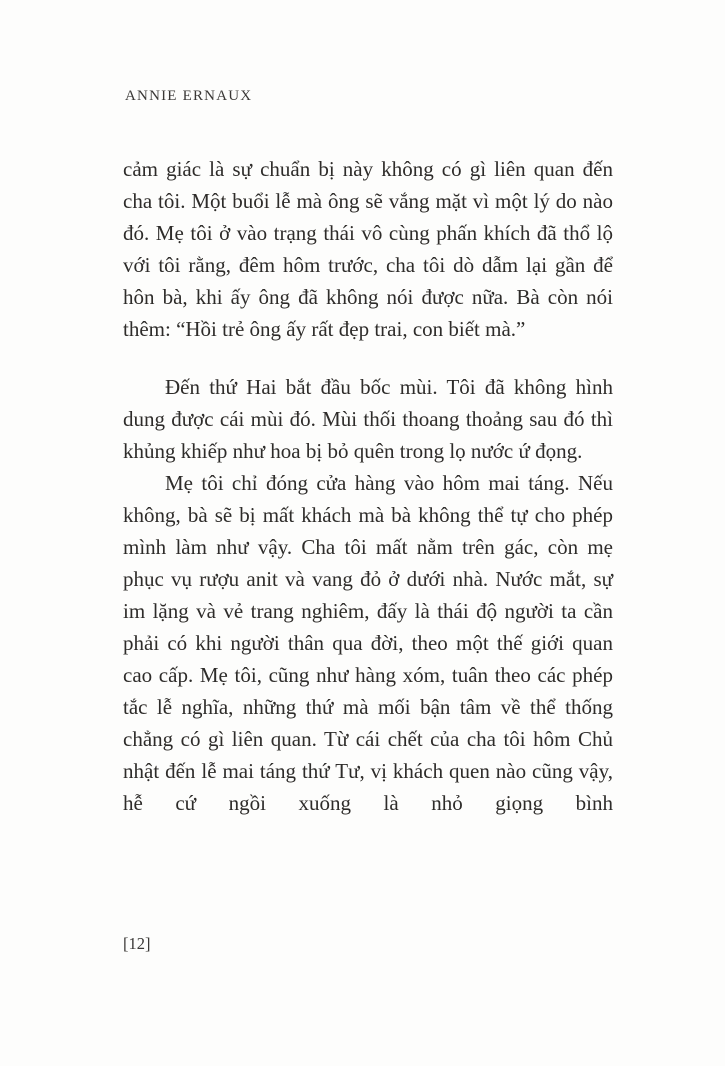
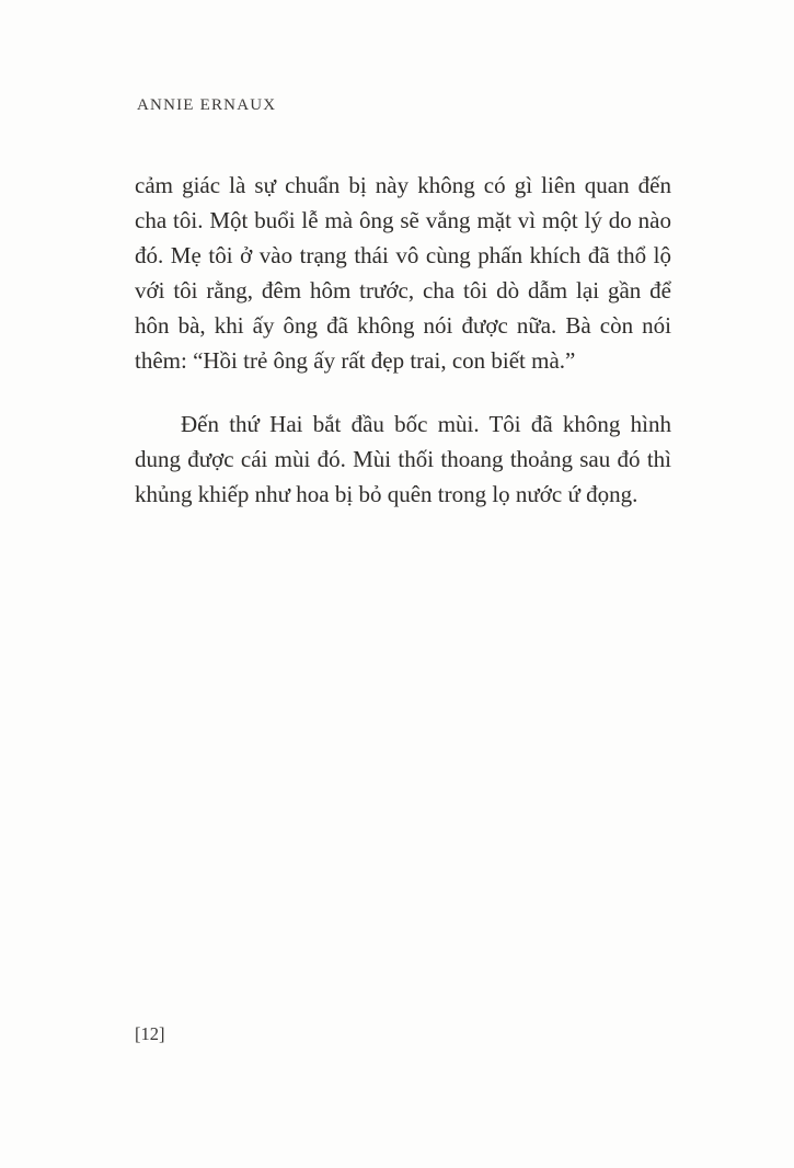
  ANNIE ERNAUX
  cảm giác là sự chuẩn bị này không có gì liên quan đến cha tôi. Một buổi lễ mà ông sẽ vắng mặt vì một lý do nào đó. Mẹ tôi ở vào trạng thái vô cùng phấn khích đã thổ lộ với tôi rằng, đêm hôm trước, cha tôi dò dẫm lại gần để hôn bà, khi ấy ông đã không nói được nữa. Bà còn nói thêm: “Hồi trẻ ông ấy rất đẹp trai, con biết mà.”
  Đến thứ Hai bắt đầu bốc mùi. Tôi đã không hình dung được cái mùi đó. Mùi thối thoang thoảng sau đó thì khủng khiếp như hoa bị bỏ quên trong lọ nước ứ đọng.
- Mẹ tôi chỉ đóng cửa hàng vào hôm mai táng. Nếu không, bà sẽ bị mất khách mà bà không thể tự cho phép mình làm như vậy. Cha tôi mất nằm trên gác, còn mẹ phục vụ rượu anit và vang đỏ ở dưới nhà. Nước mắt, sự im lặng và vẻ trang nghiêm, đấy là thái độ người ta cần phải có khi người thân qua đời, theo một thế giới quan cao cấp. Mẹ tôi, cũng như hàng xóm, tuân theo các phép tắc lễ nghĩa, những thứ mà mối bận tâm về thể thống chẳng có gì liên quan. Từ cái chết của cha tôi hôm Chủ nhật đến lễ mai táng thứ Tư, vị khách quen nào cũng vậy, hễ cứ ngồi xuống là nhỏ giọng bình
  [12]
